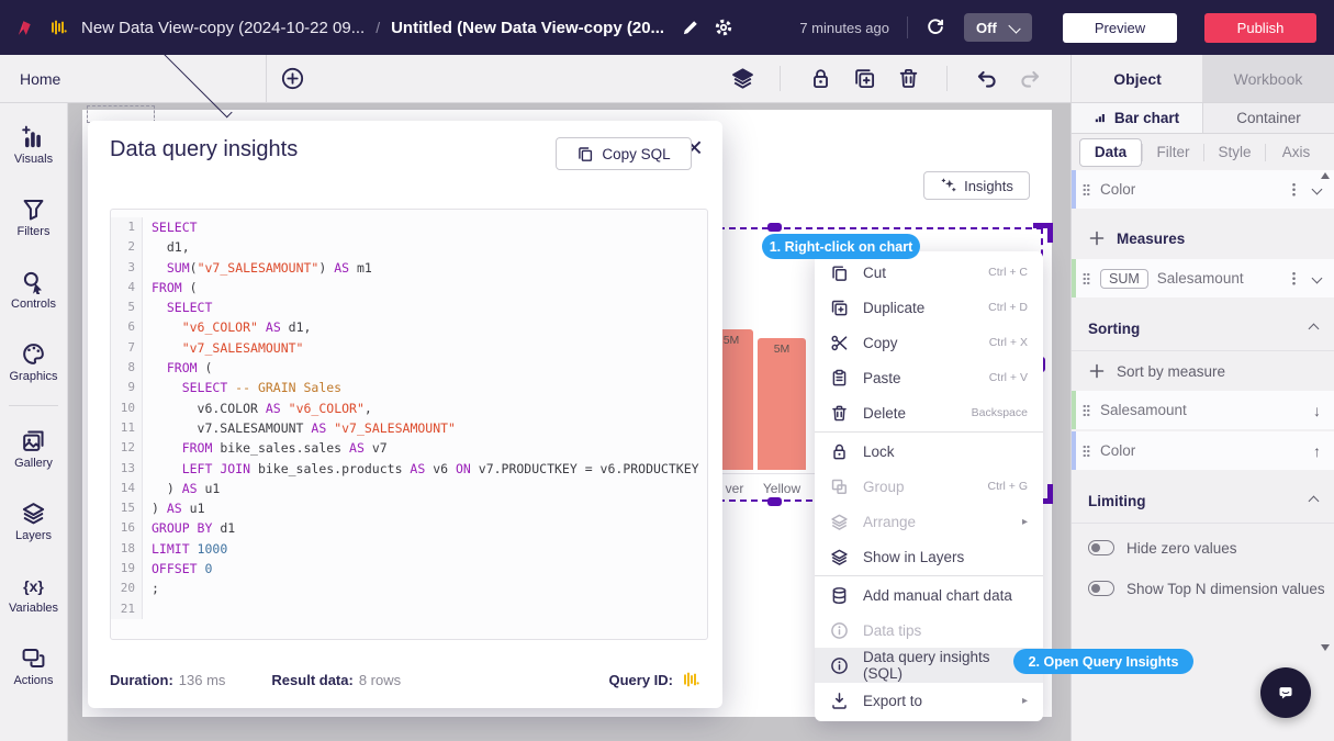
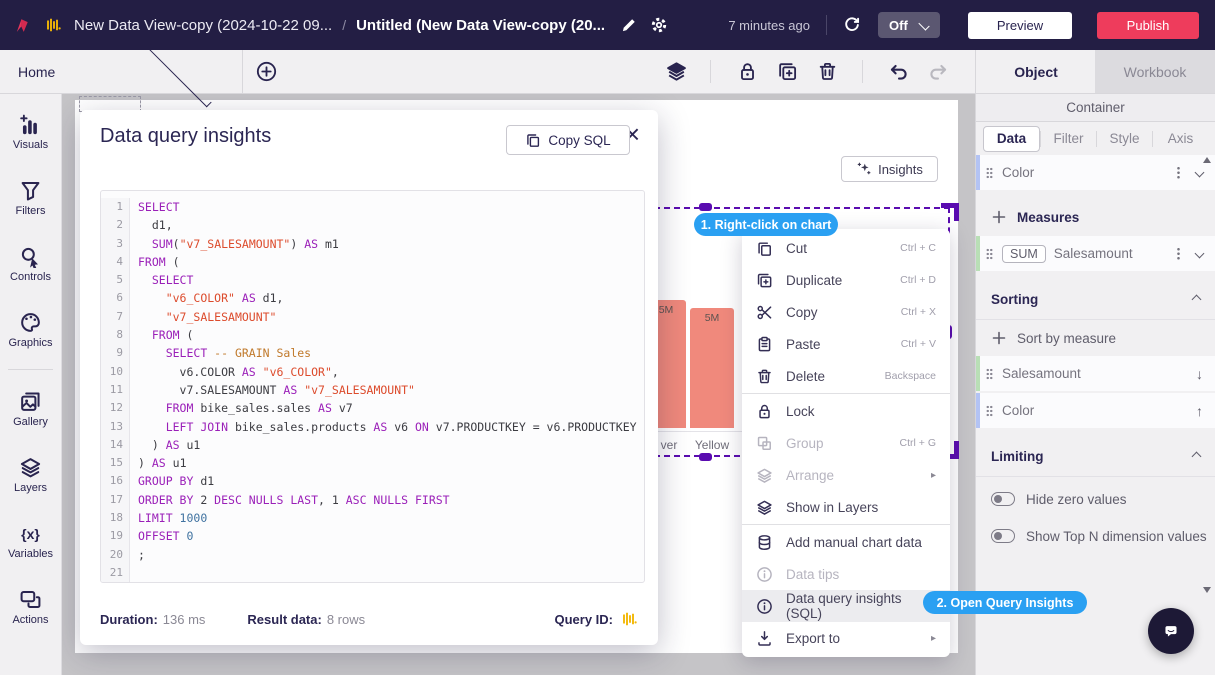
  New Data View-copy (2024-10-22 09...
  /
  Untitled (New Data View-copy (20...
  7 minutes ago
  Off
  Preview
  Publish
  Home
  Object
  Workbook
  Visuals
  Filters
  Controls
  Graphics
  Gallery
  Layers
  {x}
  Variables
  Actions
  Insights
  5M
  5M
  ver
  Yellow
  Data query insights
  ×
  1
  SELECT
  2
  d1,
  3
  SUM("v7_SALESAMOUNT") AS m1
  4
  FROM (
  5
  SELECT
  6
  "v6_COLOR" AS d1,
  7
  "v7_SALESAMOUNT"
  8
  FROM (
  9
  SELECT -- GRAIN Sales
  10
  v6.COLOR AS "v6_COLOR",
  11
  v7.SALESAMOUNT AS "v7_SALESAMOUNT"
  12
  FROM bike_sales.sales AS v7
  13
  LEFT JOIN bike_sales.products AS v6 ON v7.PRODUCTKEY = v6.PRODUCTKEY
  14
  ) AS u1
  15
  ) AS u1
  16
  GROUP BY d1
+ 17
+ ORDER BY 2 DESC NULLS LAST, 1 ASC NULLS FIRST
  18
  LIMIT 1000
  19
  OFFSET 0
  20
  ;
  21
  Copy SQL
  Duration:
  136 ms
  Result data:
  8 rows
  Query ID:
  Cut
  Ctrl + C
  Duplicate
  Ctrl + D
  Copy
  Ctrl + X
  Paste
  Ctrl + V
  Delete
  Backspace
  Lock
  Group
  Ctrl + G
  Arrange
  ▸
  Show in Layers
  Add manual chart data
  Data tips
  Data query insights (SQL)
  Export to
  ▸
  1. Right-click on chart
  2. Open Query Insights
- Bar chart
  Container
  Data
  Filter
  Style
  Axis
  Color
  Measures
  SUM
  Salesamount
  Sorting
  Sort by measure
  Salesamount
  ↓
  Color
  ↑
  Limiting
  Hide zero values
  Show Top N dimension values
